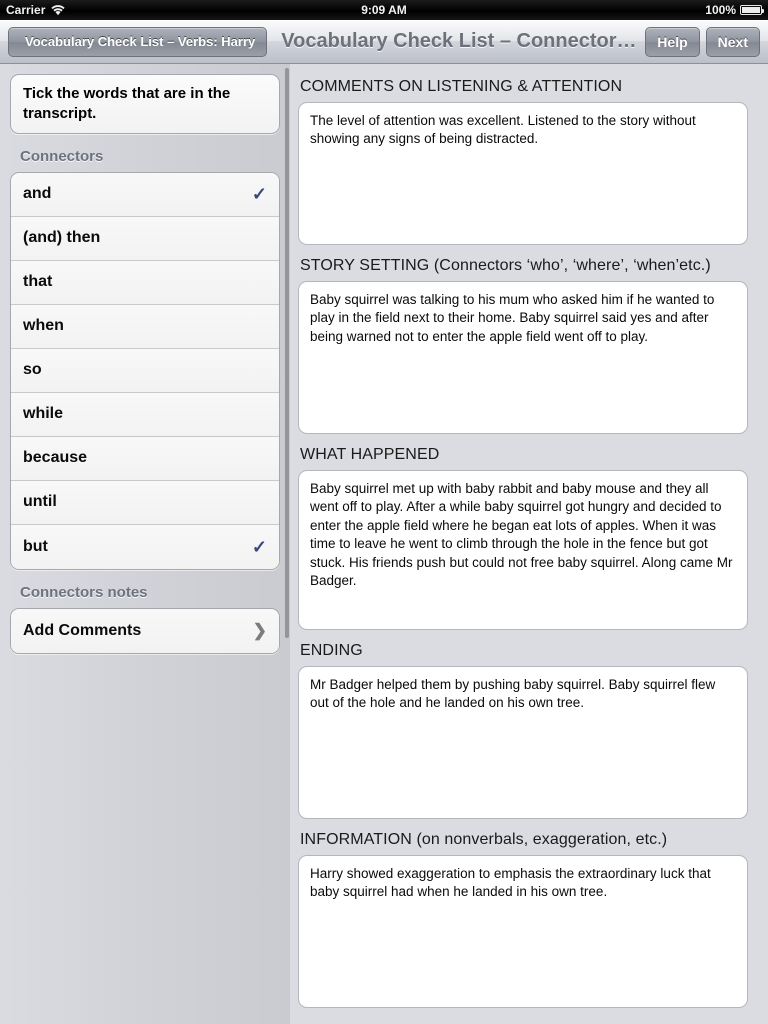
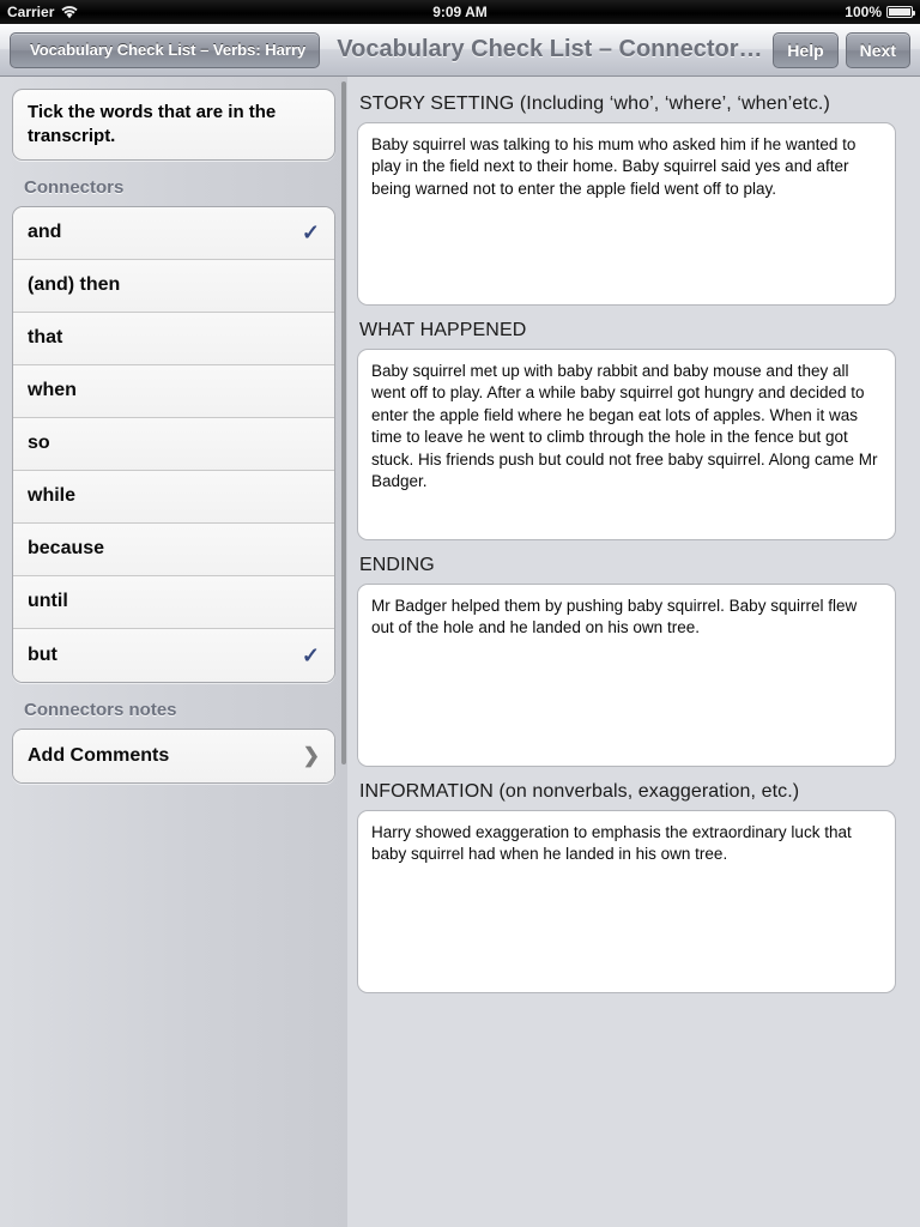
  Carrier
  9:09 AM
  100%
  Vocabulary Check List – Verbs: Harry
  Vocabulary Check List – Connectors:
  Help
  Next
  Tick the words that are in the transcript.
  Connectors
  and
  ✓
  (and) then
  that
  when
  so
  while
  because
  until
  but
  ✓
  Connectors notes
  Add Comments
  ❯
- COMMENTS ON LISTENING & ATTENTION
- The level of attention was excellent. Listened to the story without showing any signs of being distracted.
- STORY SETTING (Connectors ‘who’, ‘where’, ‘when’etc.)
+ STORY SETTING (Including ‘who’, ‘where’, ‘when’etc.)
  Baby squirrel was talking to his mum who asked him if he wanted to play in the field next to their home. Baby squirrel said yes and after being warned not to enter the apple field went off to play.
  WHAT HAPPENED
  Baby squirrel met up with baby rabbit and baby mouse and they all went off to play. After a while baby squirrel got hungry and decided to enter the apple field where he began eat lots of apples. When it was time to leave he went to climb through the hole in the fence but got stuck. His friends push but could not free baby squirrel. Along came Mr Badger.
  ENDING
  Mr Badger helped them by pushing baby squirrel. Baby squirrel flew out of the hole and he landed on his own tree.
  INFORMATION (on nonverbals, exaggeration, etc.)
  Harry showed exaggeration to emphasis the extraordinary luck that baby squirrel had when he landed in his own tree.
